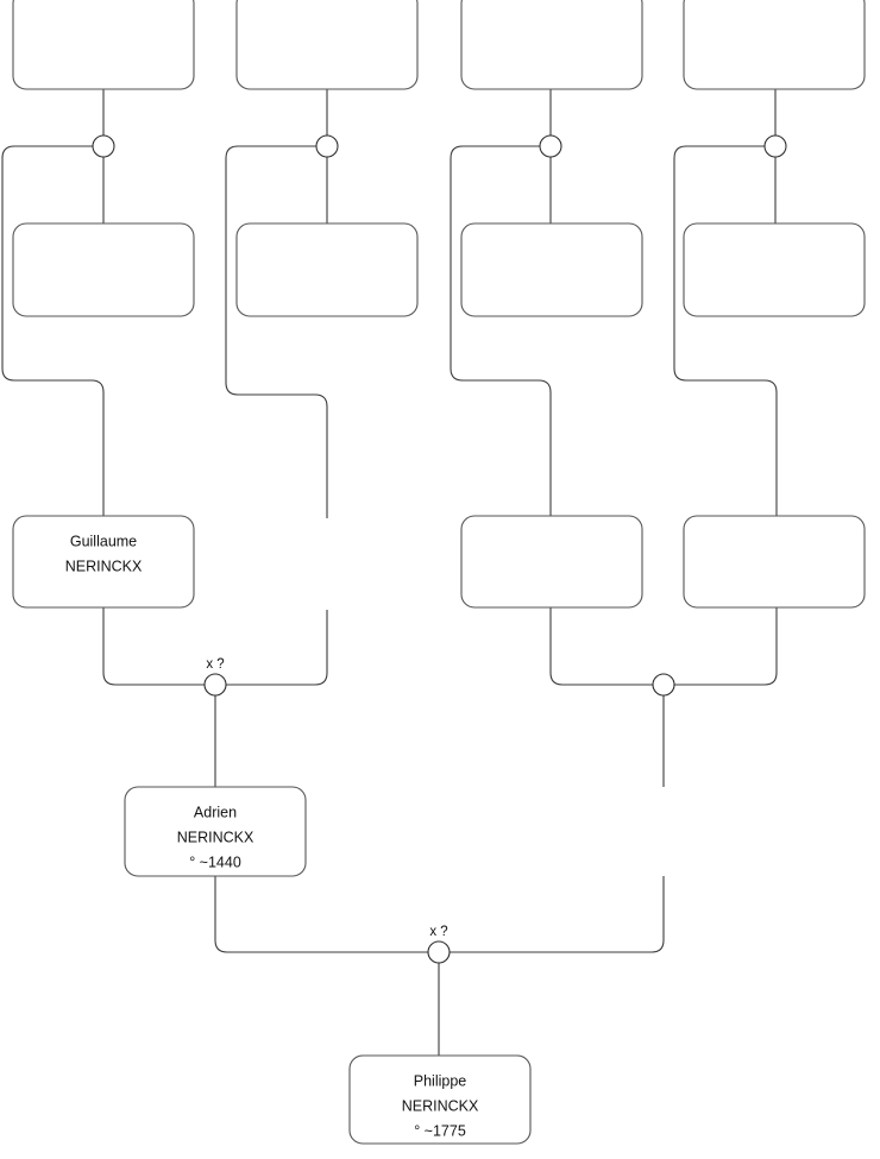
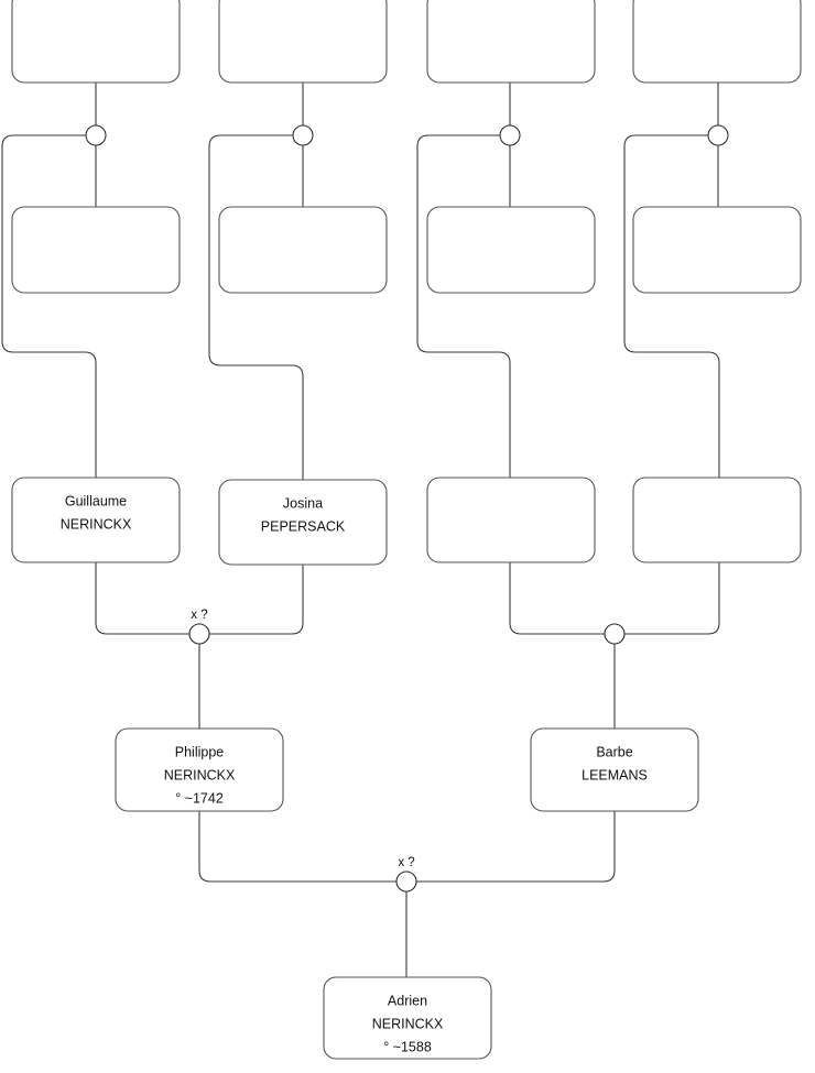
  Guillaume
  NERINCKX
+ Josina
+ PEPERSACK
- Adrien
+ Philippe
  NERINCKX
- ° ~1440
+ ° ~1742
+ Barbe
+ LEEMANS
- Philippe
+ Adrien
  NERINCKX
- ° ~1775
+ ° ~1588
  x ?
  x ?
